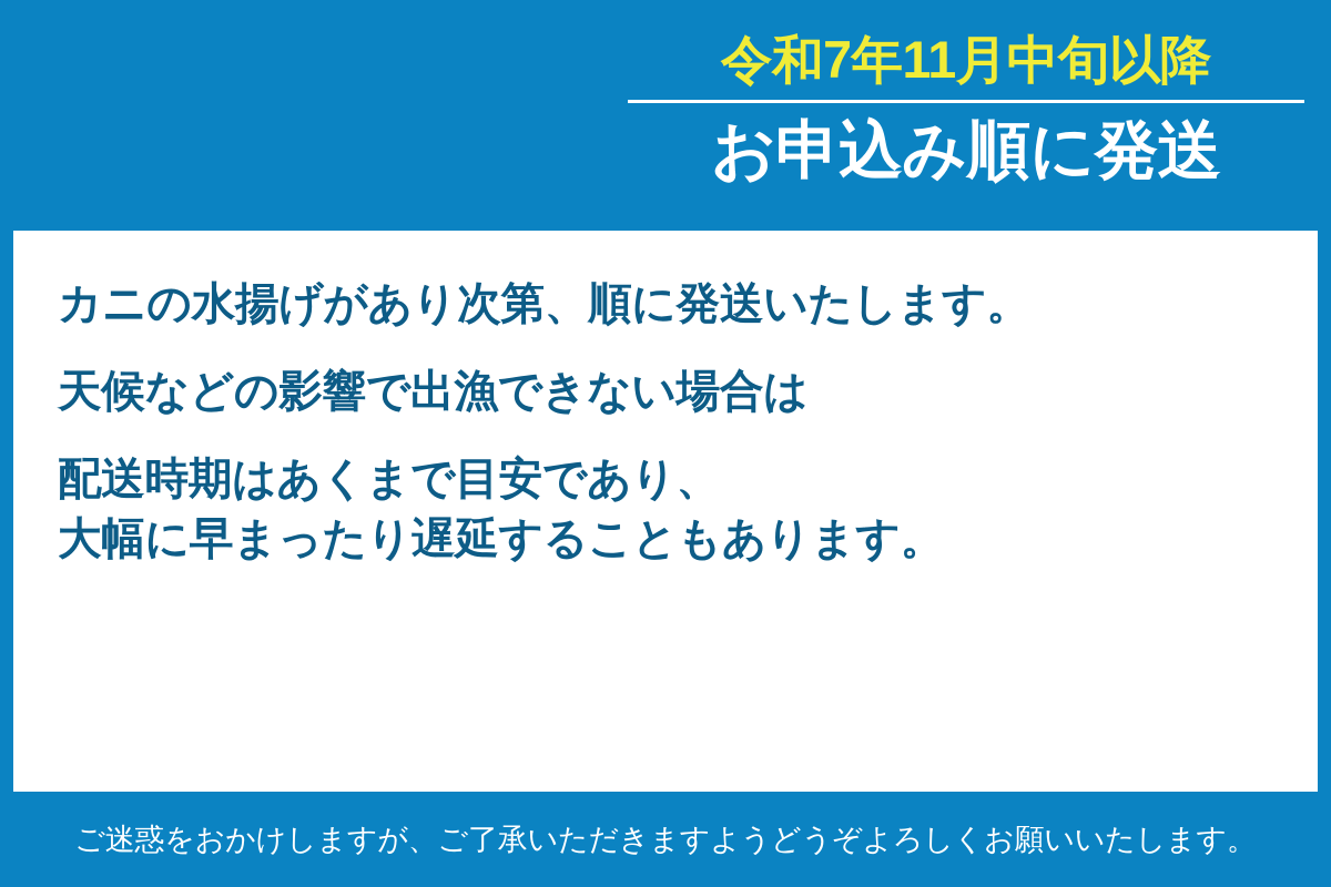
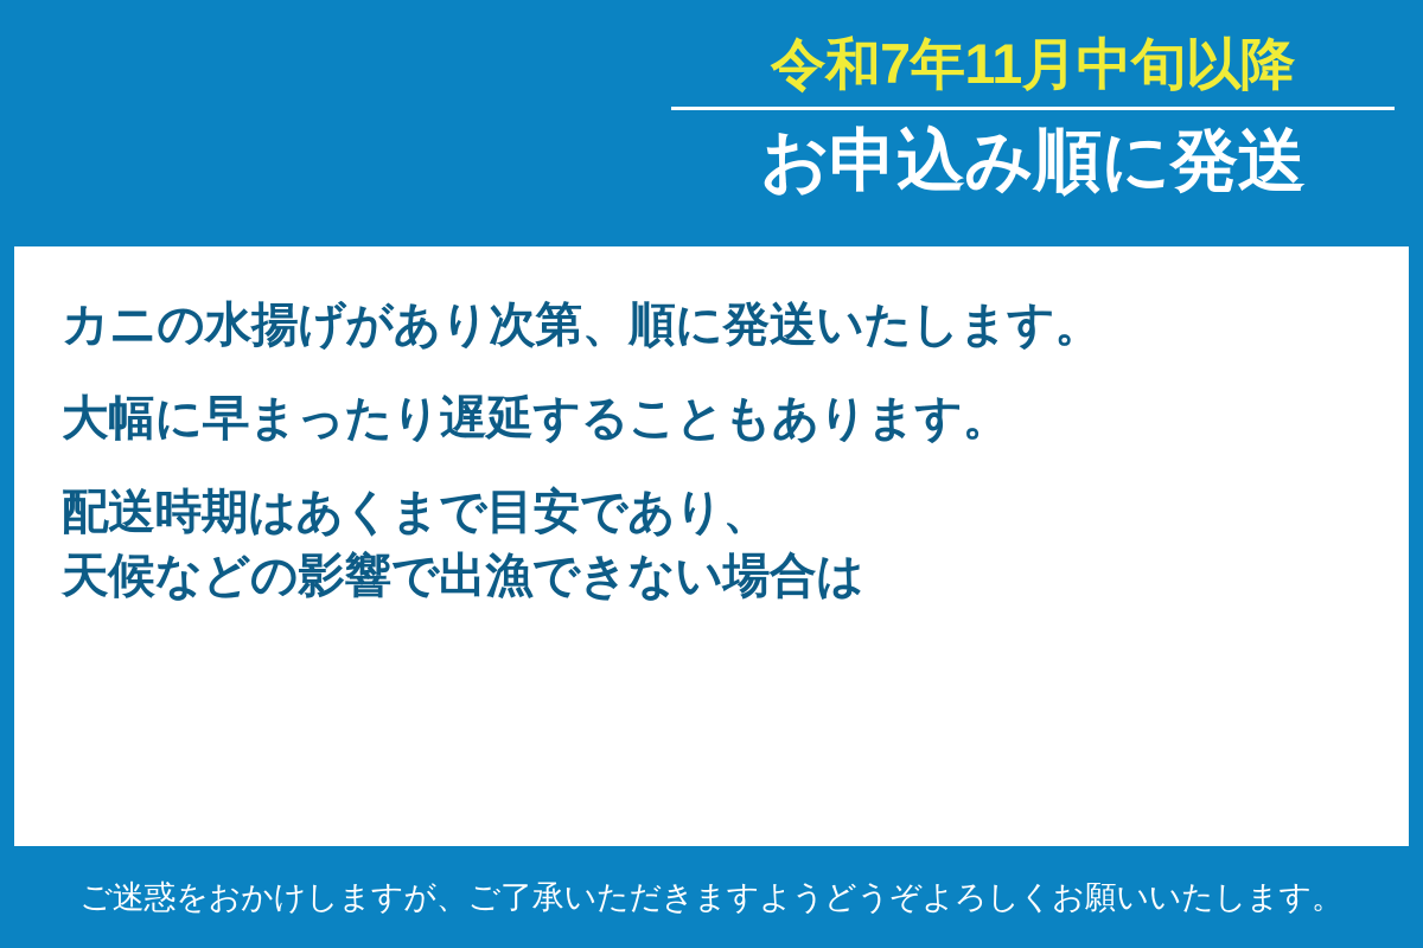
  令和7年11月中旬以降
  お申込み順に発送
  カニの水揚げがあり次第、順に発送いたします。
- 天候などの影響で出漁できない場合は
+ 大幅に早まったり遅延することもあります。
  配送時期はあくまで目安であり、
- 大幅に早まったり遅延することもあります。
+ 天候などの影響で出漁できない場合は
  ご迷惑をおかけしますが、ご了承いただきますようどうぞよろしくお願いいたします。
